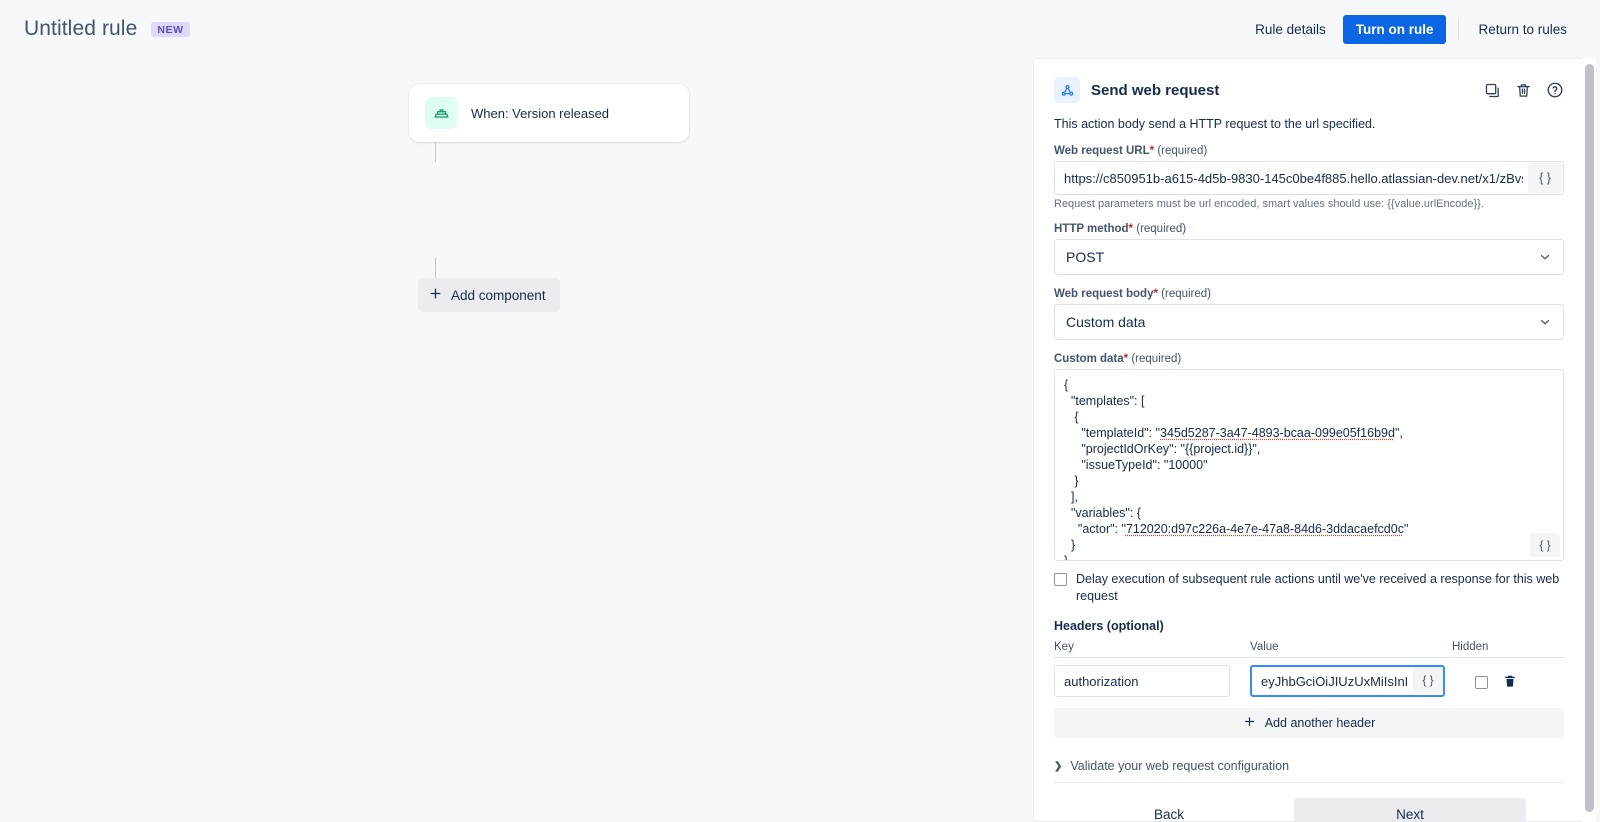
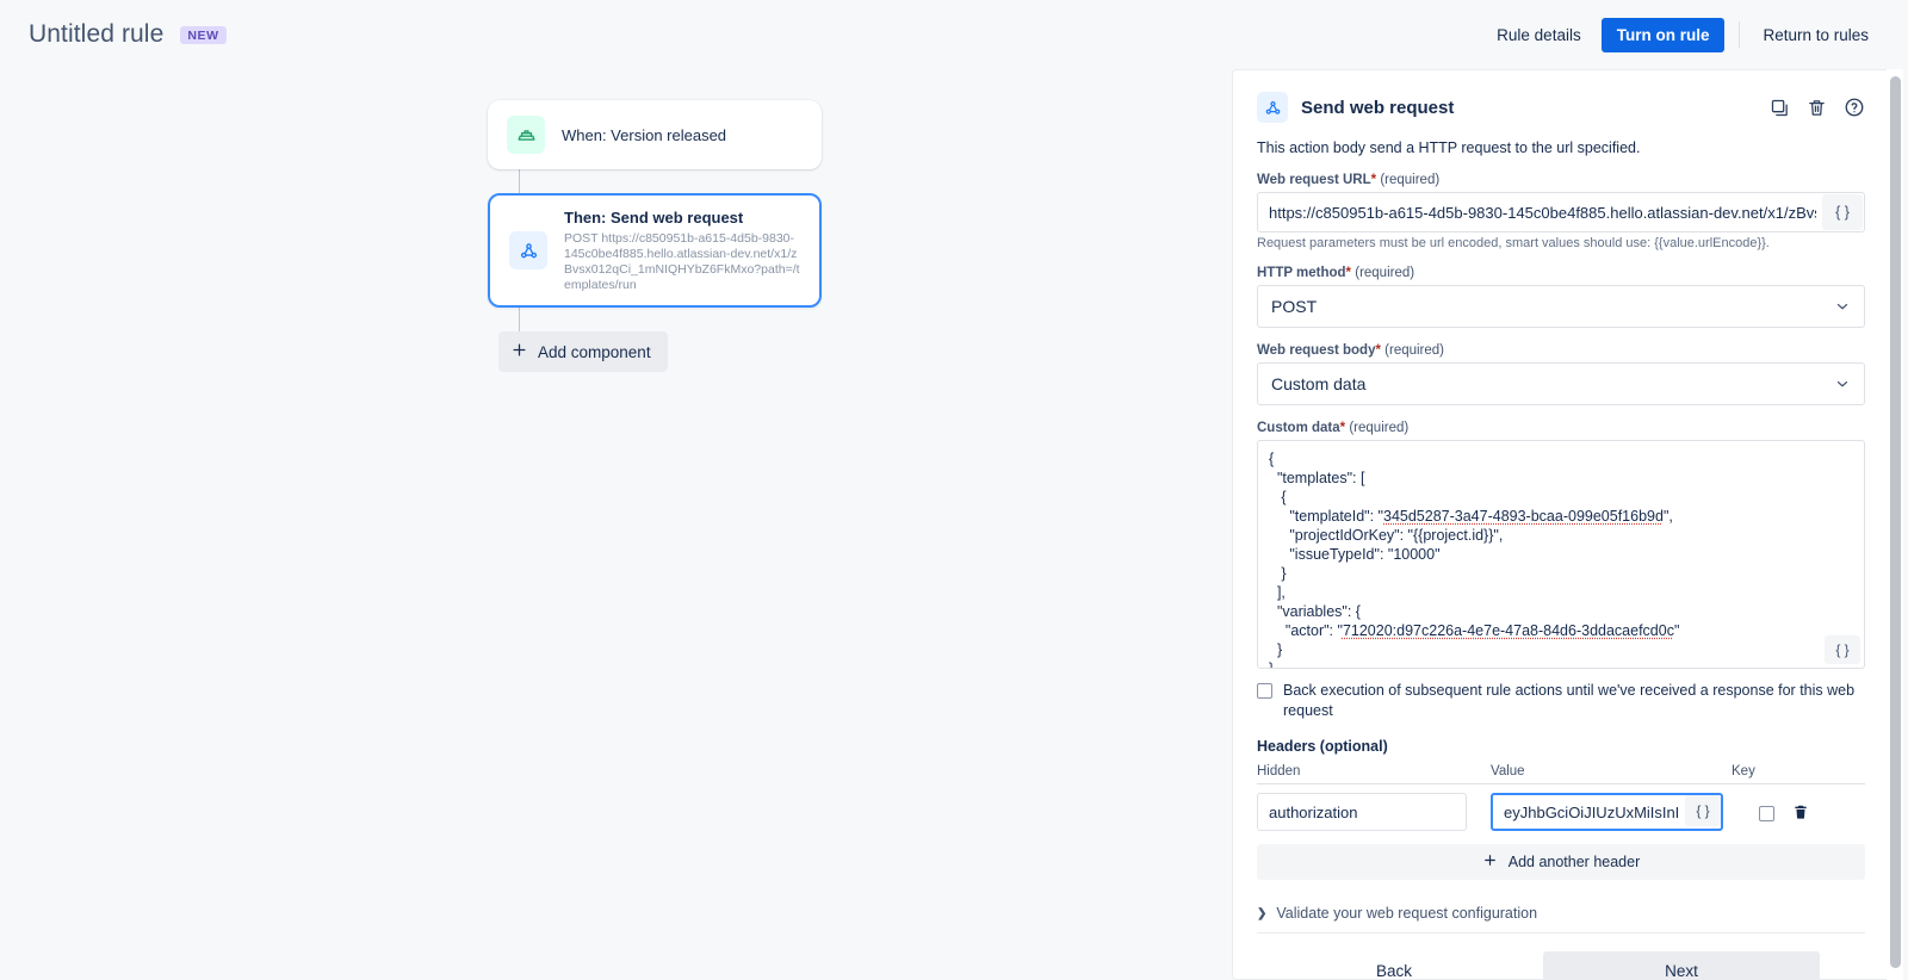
  Untitled rule
  NEW
  Rule details
  Turn on rule
  Return to rules
  When: Version released
+ Then: Send web request
+ POST https://c850951b-a615-4d5b-9830-145c0be4f885.hello.atlassian-dev.net/x1/zBvsx012qCi_1mNIQHYbZ6FkMxo?path=/templates/run
  Add component
  Send web request
  This action body send a HTTP request to the url specified.
  Web request URL* (required)
  https://c850951b-a615-4d5b-9830-145c0be4f885.hello.atlassian-dev.net/x1/zBv
  { }
  Request parameters must be url encoded, smart values should use: {{value.urlEncode}}.
  HTTP method* (required)
  POST
  Web request body* (required)
  Custom data
  Custom data* (required)
  {
  "templates": [
  {
  "templateId": "345d5287-3a47-4893-bcaa-099e05f16b9d",
  "projectIdOrKey": "{{project.id}}",
  "issueTypeId": "10000"
  }
  ],
  "variables": {
  "actor": "712020:d97c226a-4e7e-47a8-84d6-3ddacaefcd0c"
  }
  { }
- Delay execution of subsequent rule actions until we've received a response for this web request
+ Back execution of subsequent rule actions until we've received a response for this web request
  Headers (optional)
- Key
+ Hidden
  Value
- Hidden
+ Key
  authorization
  eyJhbGciOiJIUzUxMiIsIn
  { }
  Add another header
  ❯
  Validate your web request configuration
  Back
  Next
